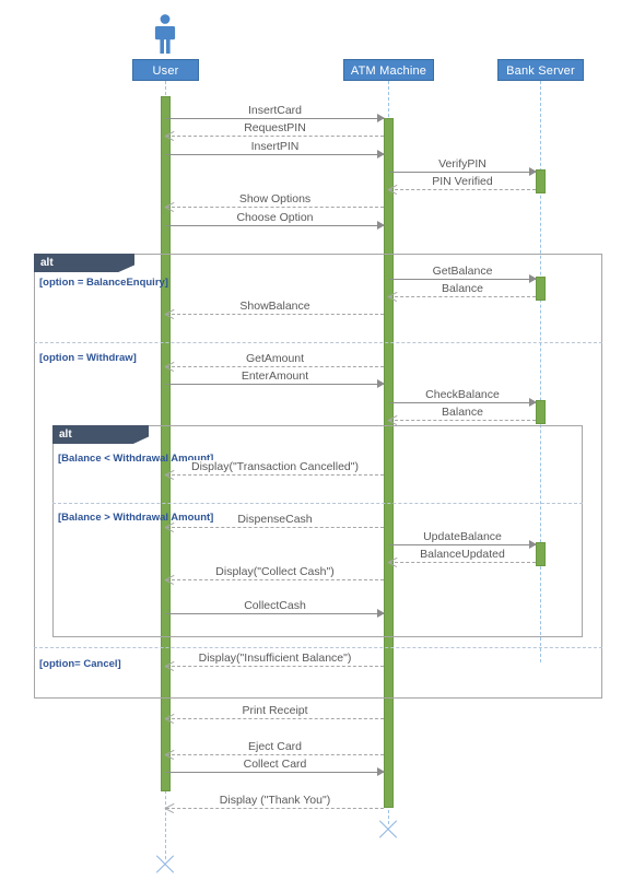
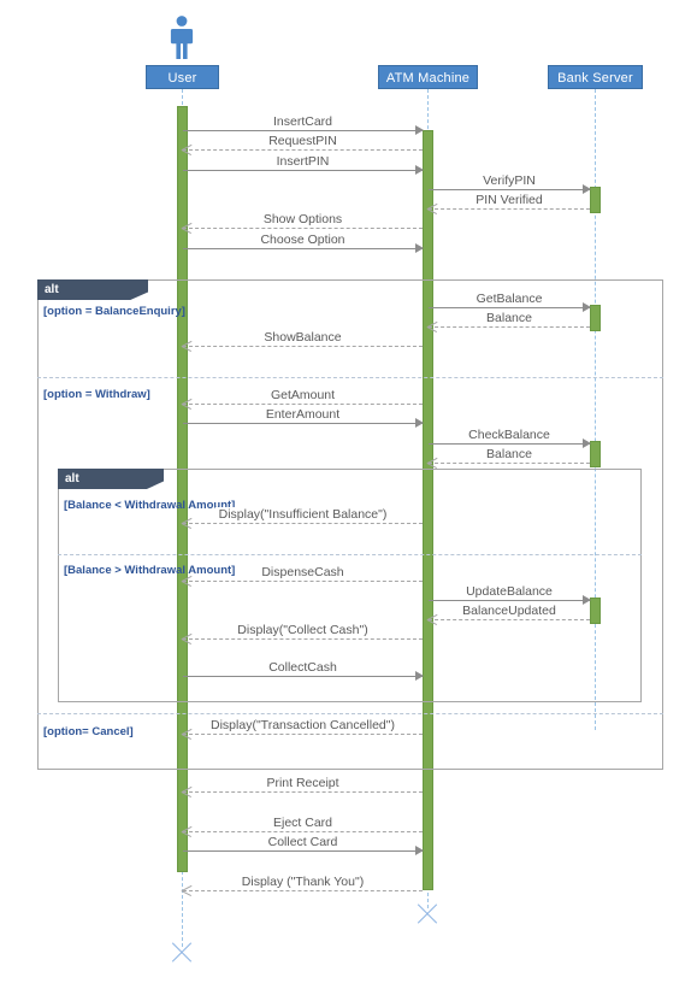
  User
  ATM Machine
  Bank Server
  alt
  [option = BalanceEnquiry]
  [option = Withdraw]
  [option= Cancel]
  alt
  [Balance < Withdrawal Amount]
  [Balance > Withdrawal Amount]
  InsertCard
  RequestPIN
  InsertPIN
  VerifyPIN
  PIN Verified
  Show Options
  Choose Option
  GetBalance
  Balance
  ShowBalance
  GetAmount
  EnterAmount
  CheckBalance
  Balance
- Display("Transaction Cancelled")
+ Display("Insufficient Balance")
  DispenseCash
  UpdateBalance
  BalanceUpdated
  Display("Collect Cash")
  CollectCash
- Display("Insufficient Balance")
+ Display("Transaction Cancelled")
  Print Receipt
  Eject Card
  Collect Card
  Display ("Thank You")
